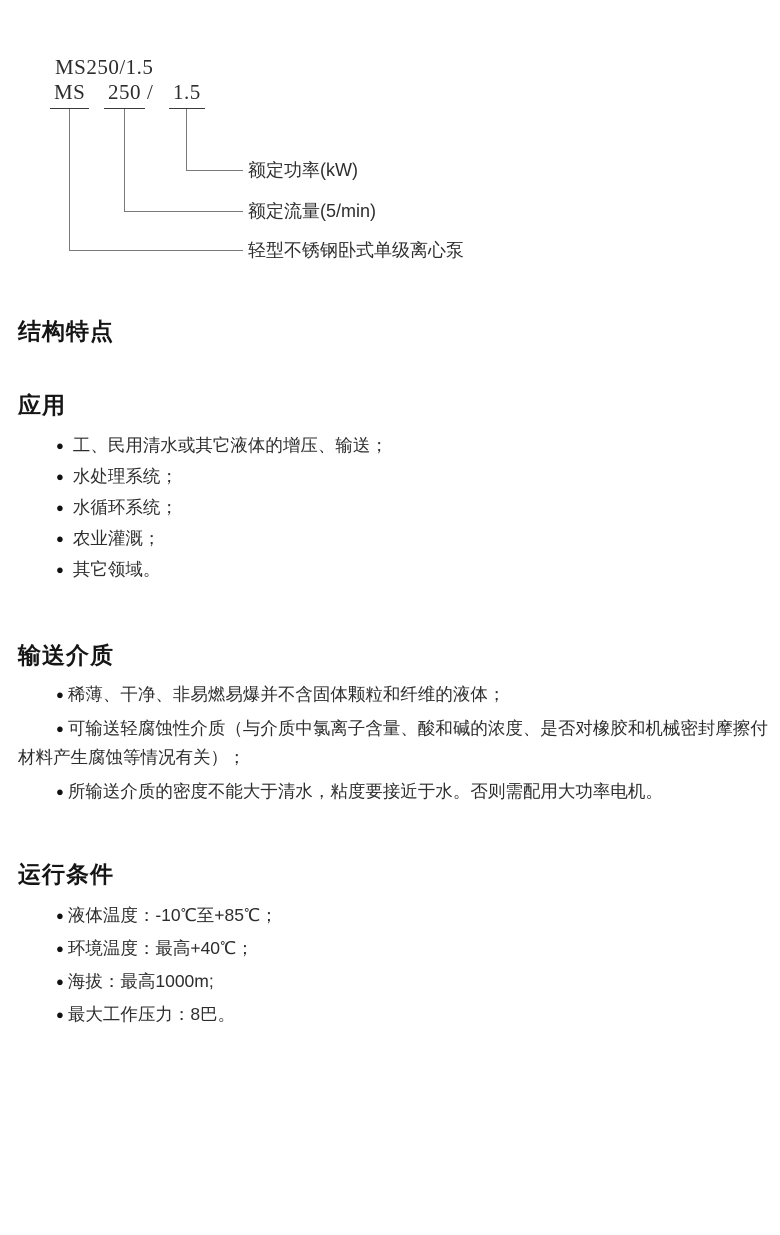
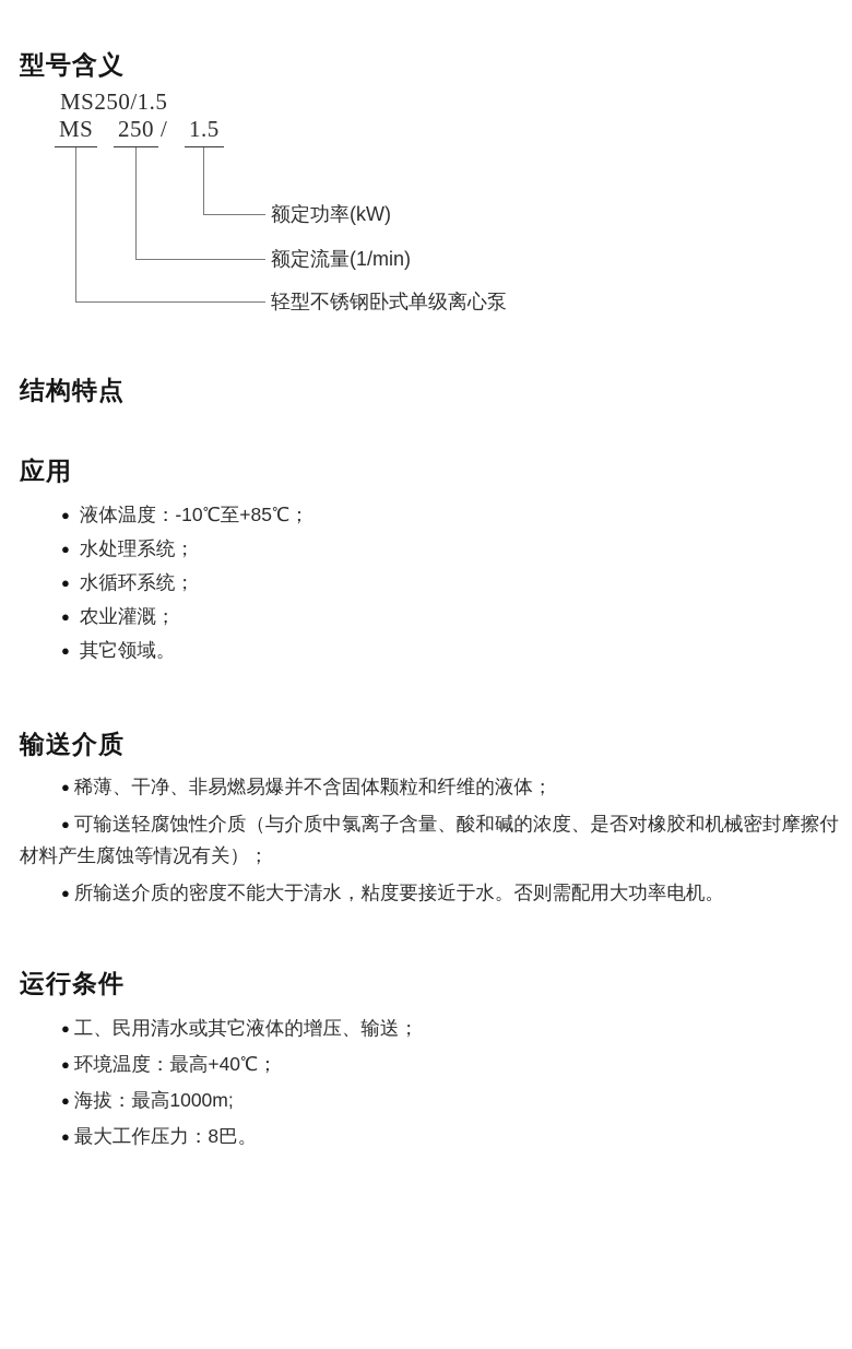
+ 型号含义
  MS250/1.5
  MS
  250
  /
  1.5
  额定功率(kW)
- 额定流量(5/min)
+ 额定流量(1/min)
  轻型不锈钢卧式单级离心泵
  结构特点
  应用
- ● 工、民用清水或其它液体的增压、输送；
+ ● 液体温度：-10℃至+85℃；
  ● 水处理系统；
  ● 水循环系统；
  ● 农业灌溉；
  ● 其它领域。
  输送介质
  ● 稀薄、干净、非易燃易爆并不含固体颗粒和纤维的液体；
  ● 可输送轻腐蚀性介质（与介质中氯离子含量、酸和碱的浓度、是否对橡胶和机械密封摩擦付材料产生腐蚀等情况有关）；
  ● 所输送介质的密度不能大于清水，粘度要接近于水。否则需配用大功率电机。
  运行条件
- ● 液体温度：-10℃至+85℃；
+ ● 工、民用清水或其它液体的增压、输送；
  ● 环境温度：最高+40℃；
  ● 海拔：最高1000m;
  ● 最大工作压力：8巴。
